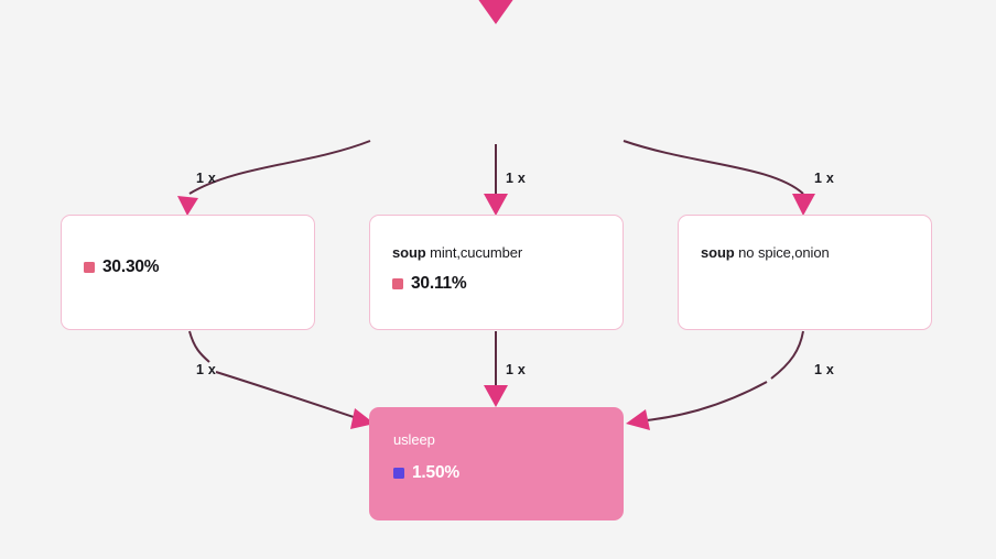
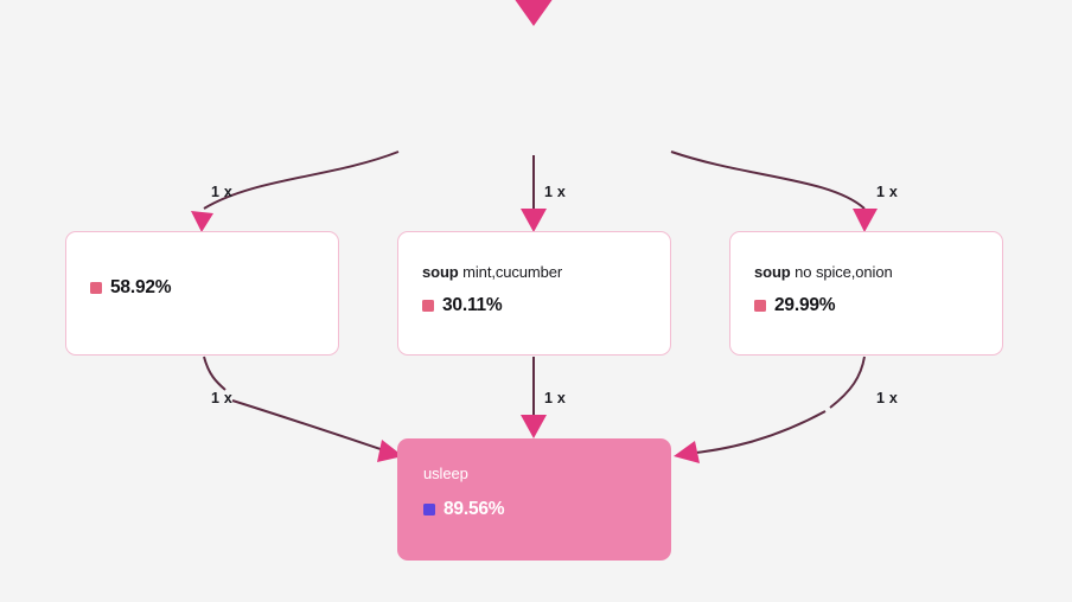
- 30.30%
+ 58.92%
  soup mint,cucumber
  30.11%
  soup no spice,onion
+ 29.99%
  usleep
- 1.50%
+ 89.56%
  1 x
  1 x
  1 x
  1 x
  1 x
  1 x
